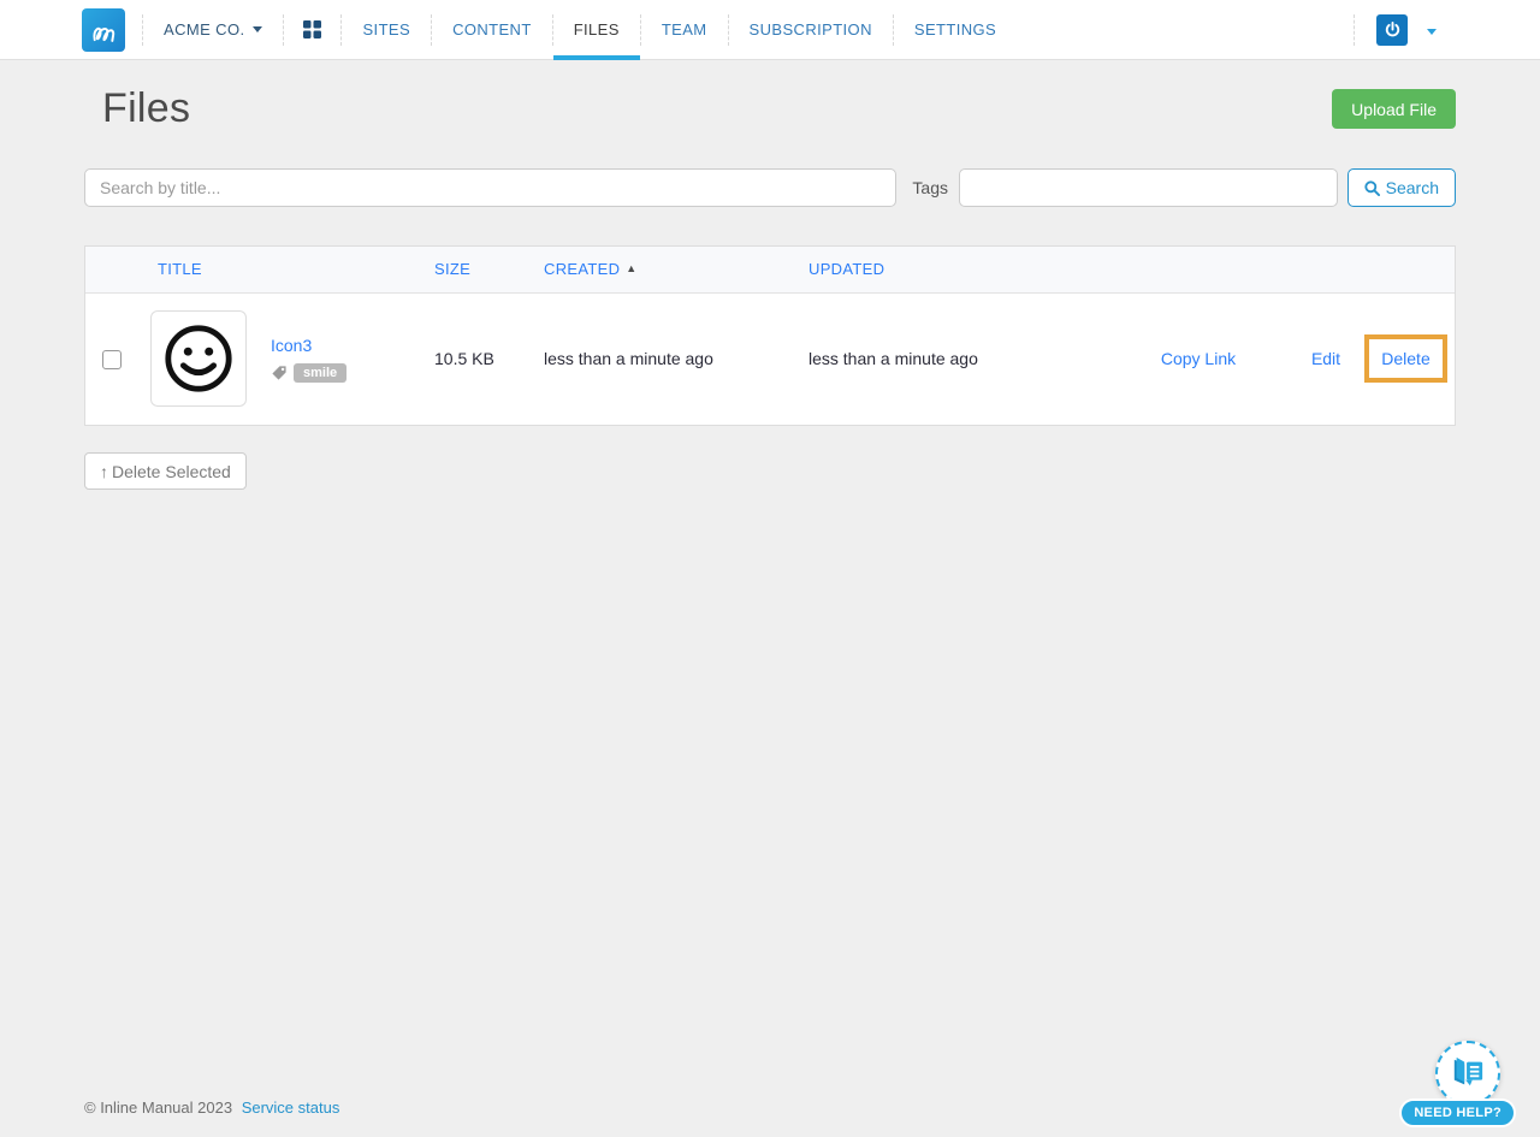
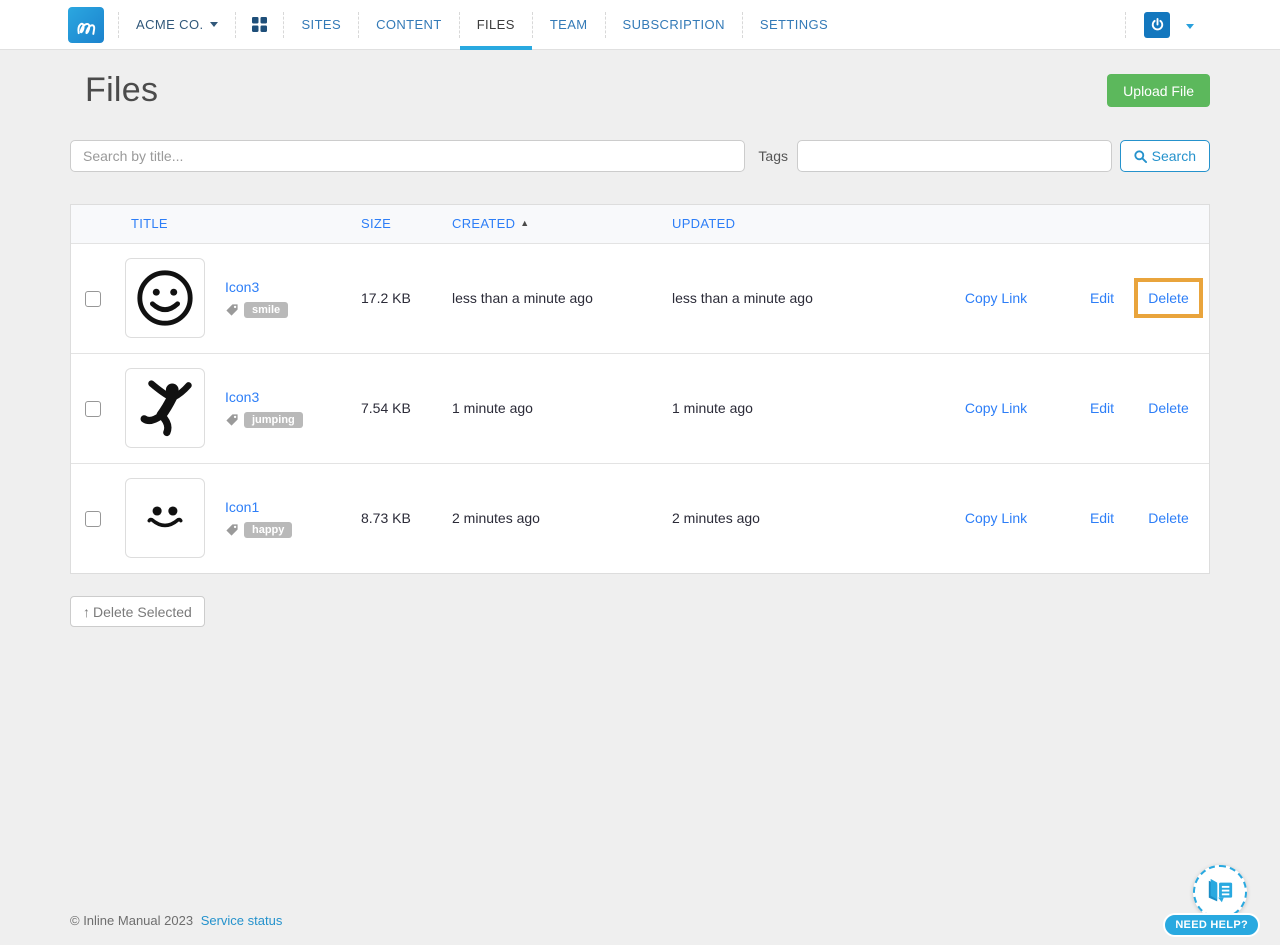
  ACME CO.
  SITES
  CONTENT
  FILES
  TEAM
  SUBSCRIPTION
  SETTINGS
  Files
  Upload File
  Search by title...
  Tags
  Search
  	TITLE	SIZE	CREATED ▲	UPDATED
- 		Icon3 smile	10.5 KB	less than a minute ago	less than a minute ago	Copy Link	Edit	Delete
+ 		Icon3 smile	17.2 KB	less than a minute ago	less than a minute ago	Copy Link	Edit	Delete
+ 		Icon3 jumping	7.54 KB	1 minute ago	1 minute ago	Copy Link	Edit	Delete
+ 		Icon1 happy	8.73 KB	2 minutes ago	2 minutes ago	Copy Link	Edit	Delete
  ↑
  Delete Selected
  © Inline Manual 2023 Service status
  NEED HELP?
